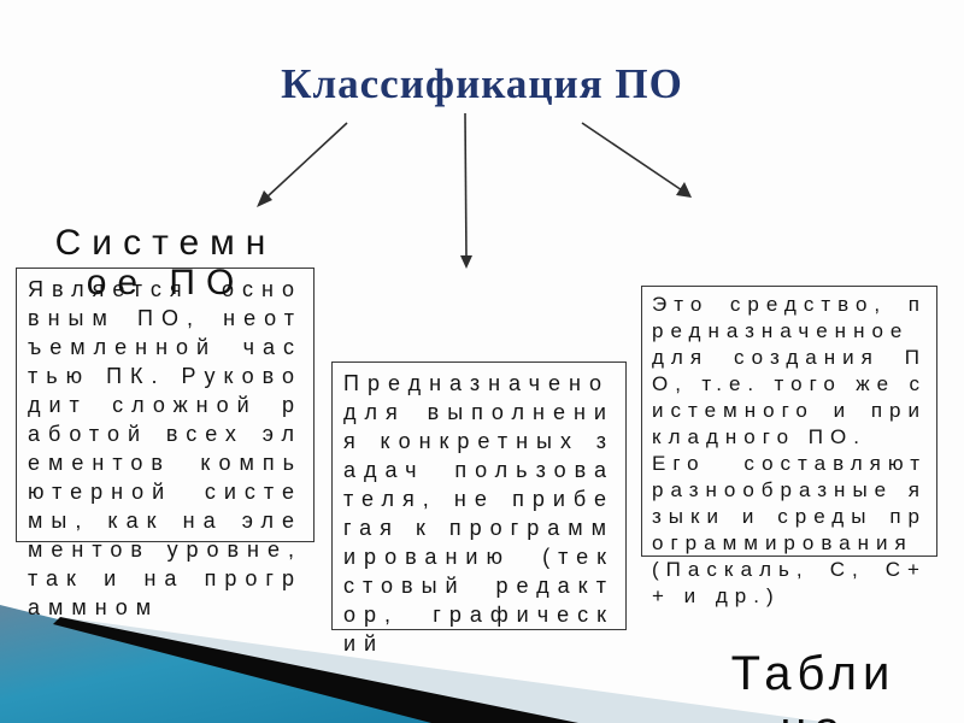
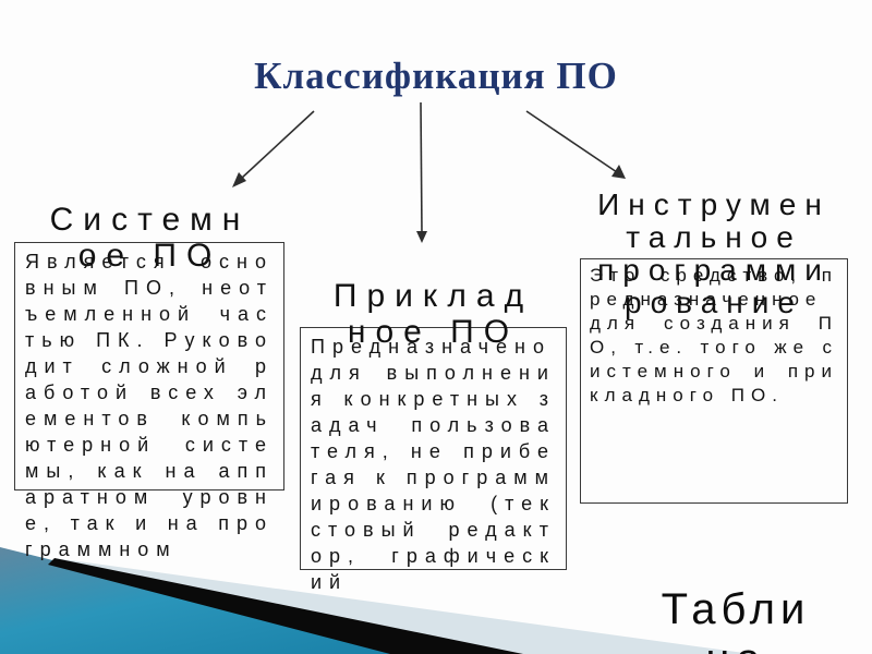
  Классификация ПО
  Системн
  ое ПО
- Является основным ПО, неотъемленной частью ПК. Руководит сложной работой всех элементов компьютерной системы, как на элементов уровне, так и на программном
+ Является основным ПО, неотъемленной частью ПК. Руководит сложной работой всех элементов компьютерной системы, как на аппаратном уровне, так и на программном
+ Приклад
+ ное ПО
  Предназначено для выполнения конкретных задач пользователя, не прибегая к программированию (текстовый редактор, графический
+ Инструмен
+ тальное
+ программи
+ рование
  Это средство, предназначенное для создания ПО, т.е. того же системного и прикладного ПО.
- Его составляют разнообразные языки и среды программирования (Паскаль, C, C++ и др.)
  Табли
